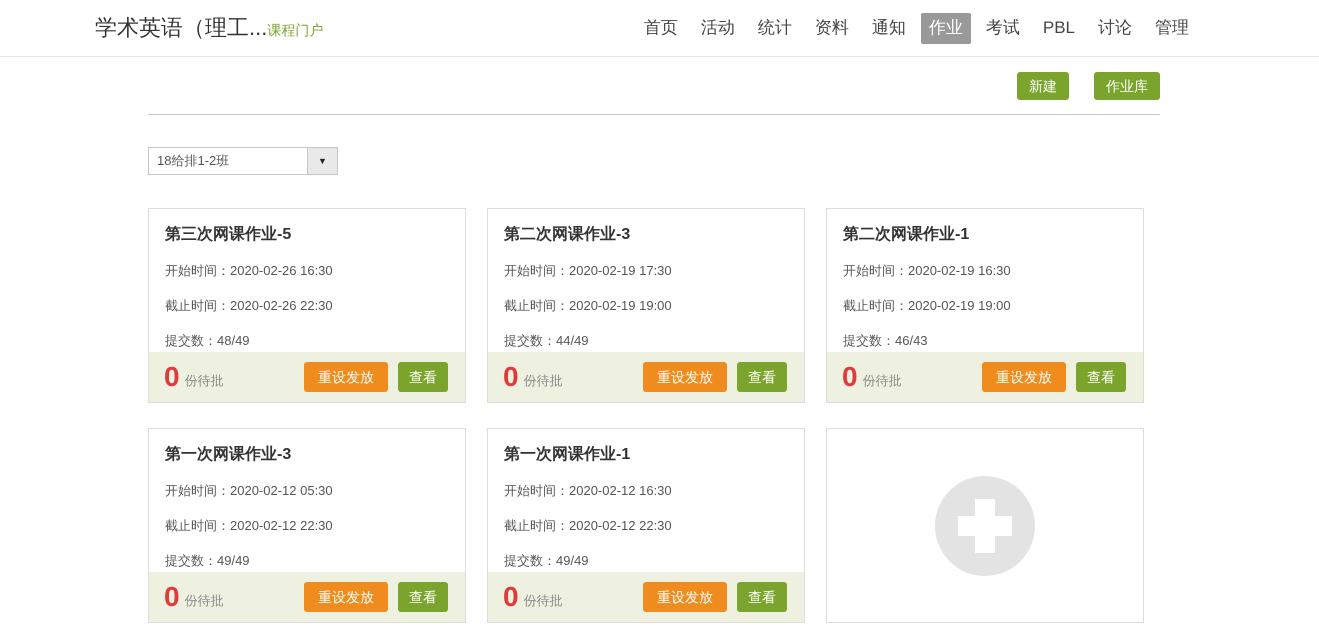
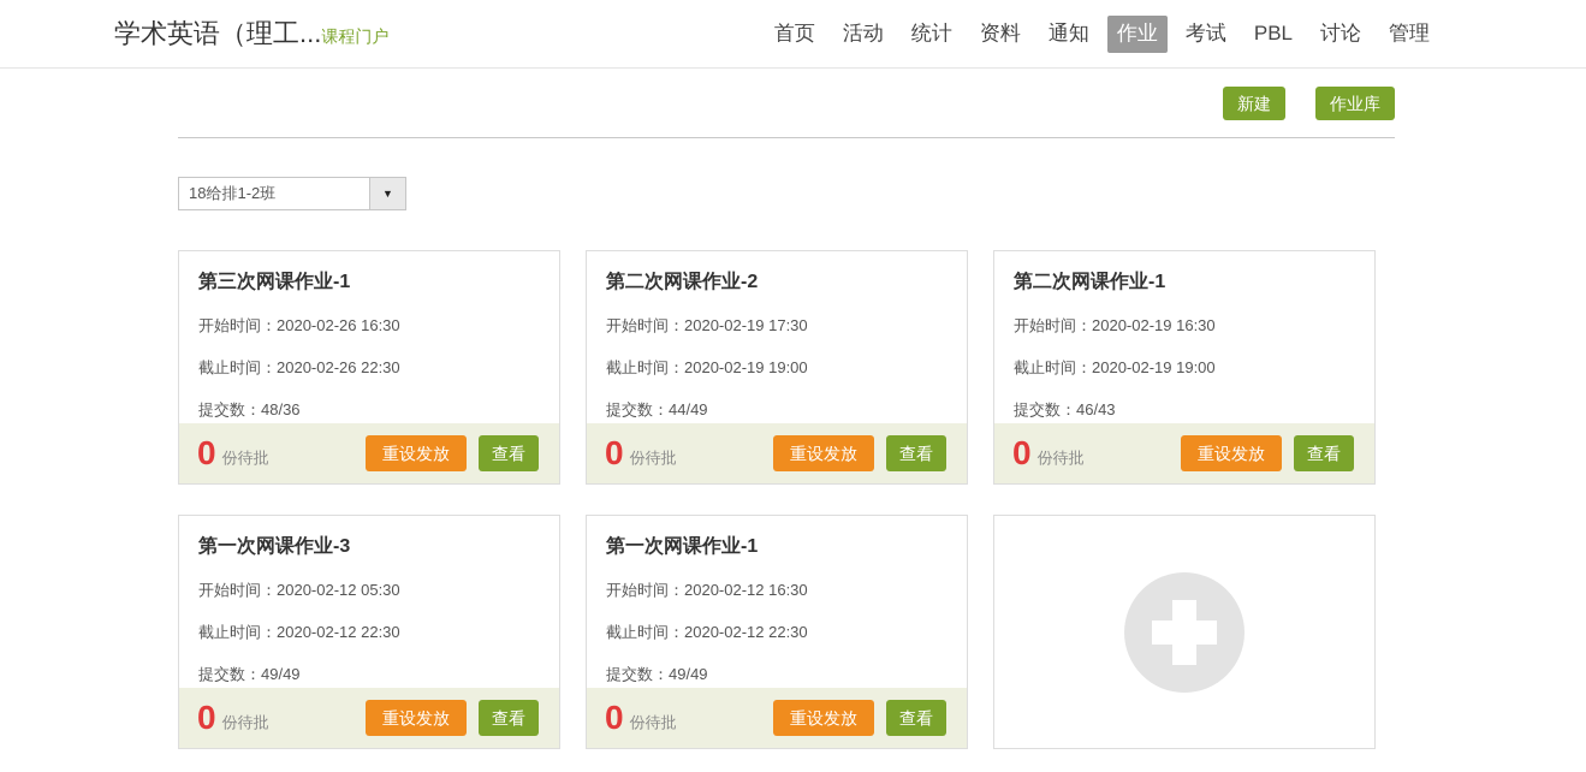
  学术英语（理工...
  课程门户
  首页
  活动
  统计
  资料
  通知
  作业
  考试
  PBL
  讨论
  管理
  新建
  作业库
  18给排1-2班
  ▼
- 第三次网课作业-5
+ 第三次网课作业-1
  开始时间：2020-02-26 16:30
  截止时间：2020-02-26 22:30
- 提交数：48/49
+ 提交数：48/36
  0
  份待批
  重设发放
  查看
- 第二次网课作业-3
+ 第二次网课作业-2
  开始时间：2020-02-19 17:30
  截止时间：2020-02-19 19:00
  提交数：44/49
  0
  份待批
  重设发放
  查看
  第二次网课作业-1
  开始时间：2020-02-19 16:30
  截止时间：2020-02-19 19:00
  提交数：46/43
  0
  份待批
  重设发放
  查看
  第一次网课作业-3
  开始时间：2020-02-12 05:30
  截止时间：2020-02-12 22:30
  提交数：49/49
  0
  份待批
  重设发放
  查看
  第一次网课作业-1
  开始时间：2020-02-12 16:30
  截止时间：2020-02-12 22:30
  提交数：49/49
  0
  份待批
  重设发放
  查看
